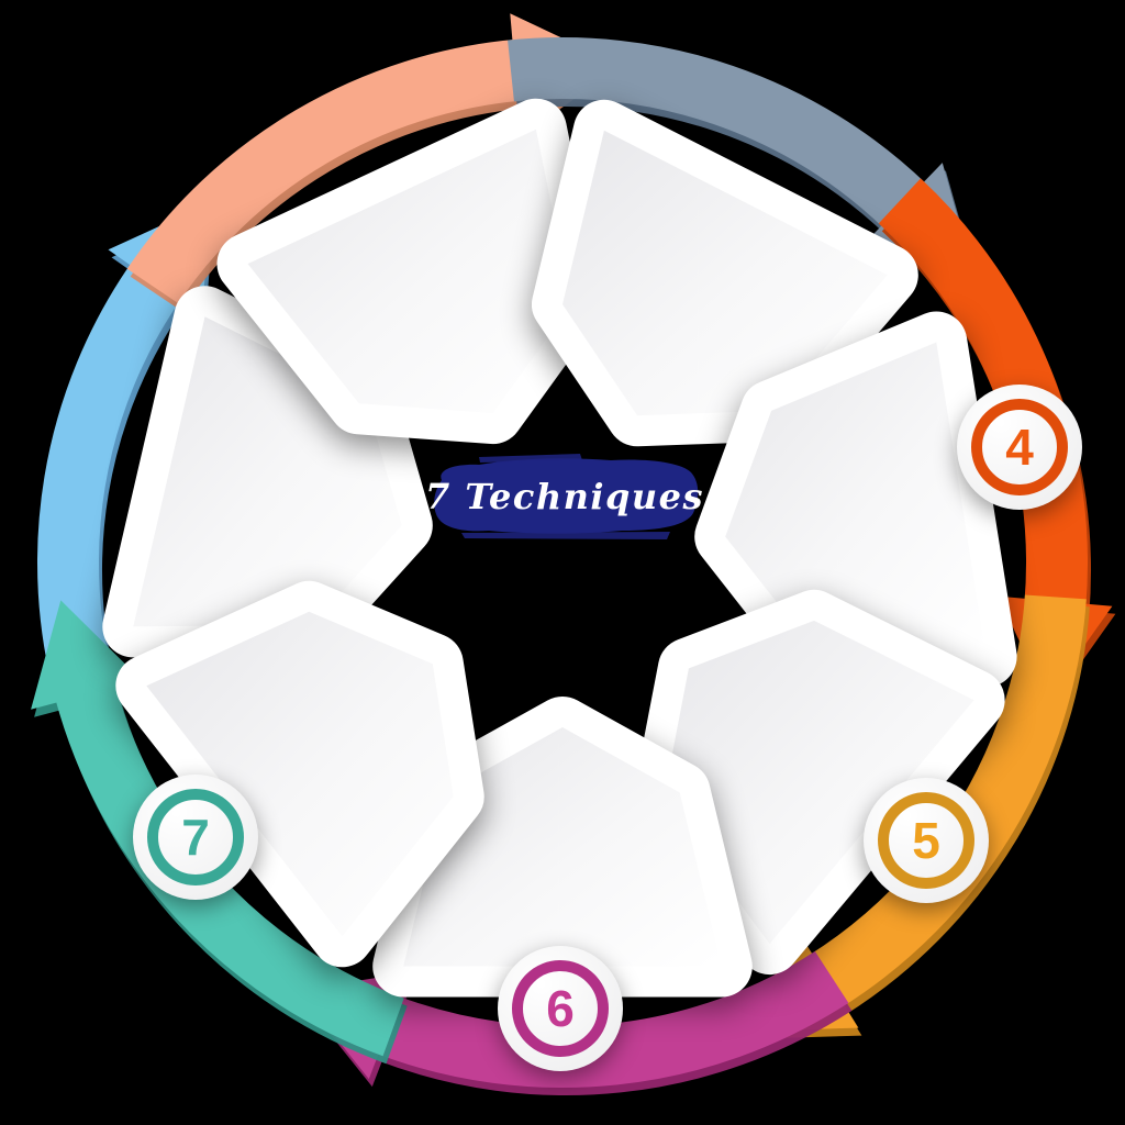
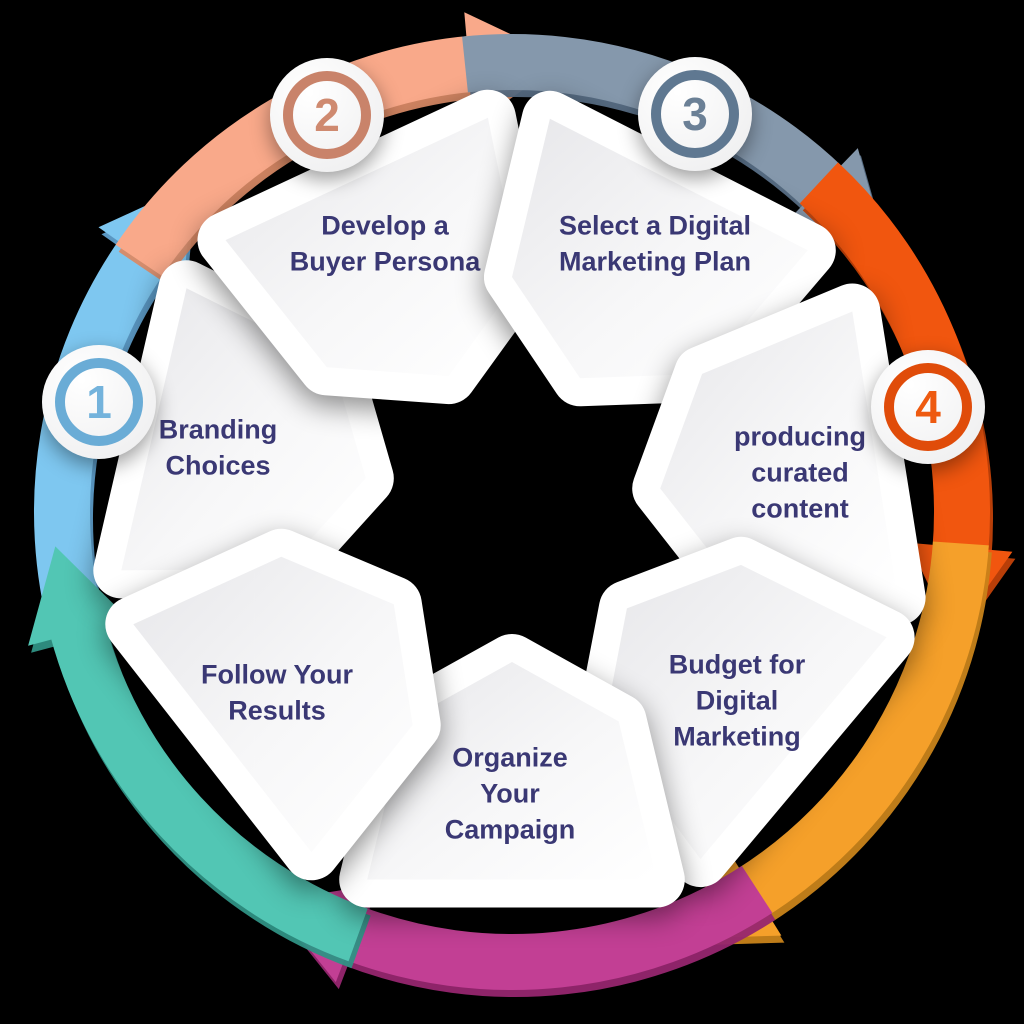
+ Branding Choices
+ Develop a Buyer Persona
+ Select a Digital Marketing Plan
+ producing curated content
+ Budget for Digital Marketing
+ Organize Your Campaign
+ Follow Your Results
+ 1
+ 2
+ 3
  4
- 5
- 6
- 7
- 7 Techniques
